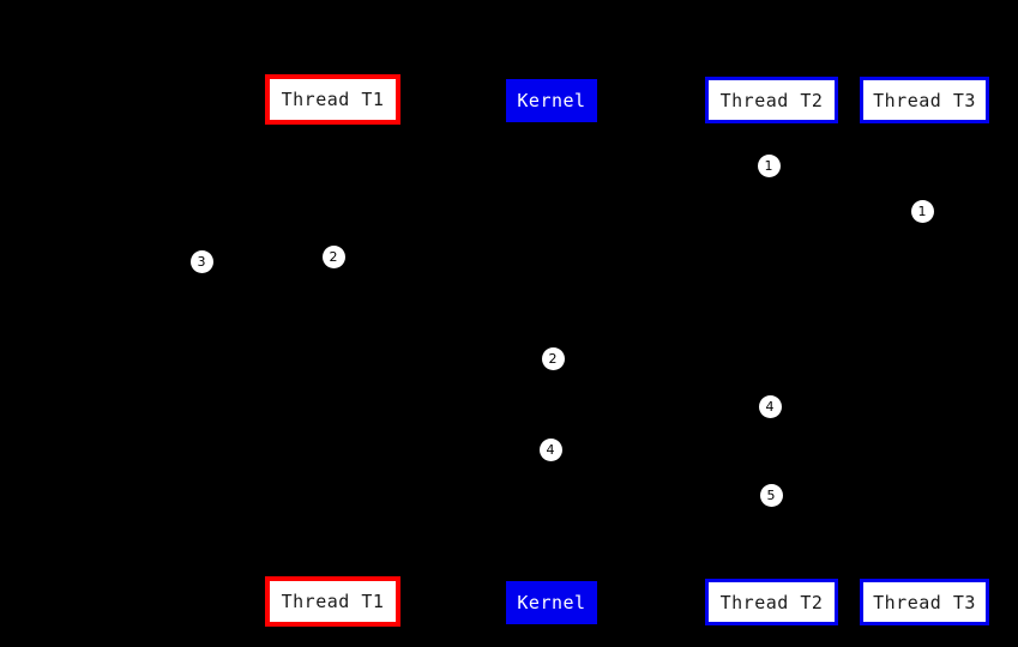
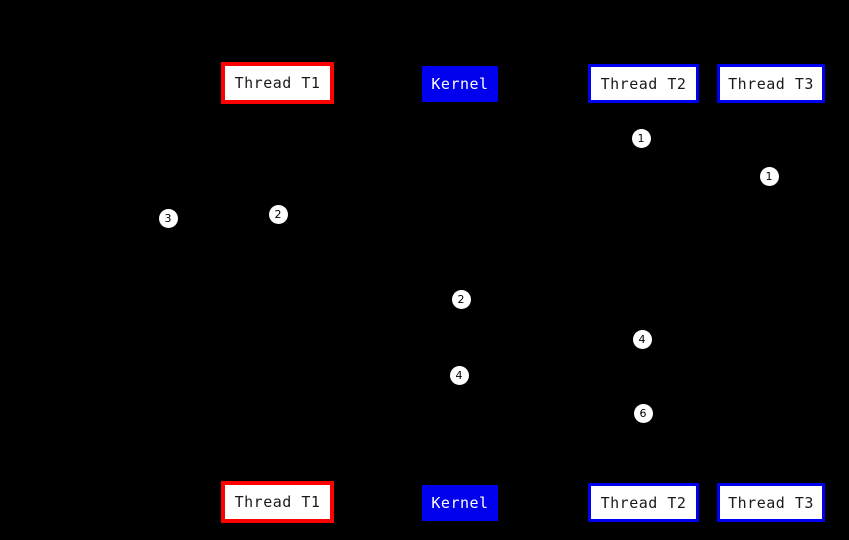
  Thread T1
  Kernel
  Thread T2
  Thread T3
  Thread T1
  Kernel
  Thread T2
  Thread T3
  1
  1
  3
  2
  2
  4
  4
- 5
+ 6
